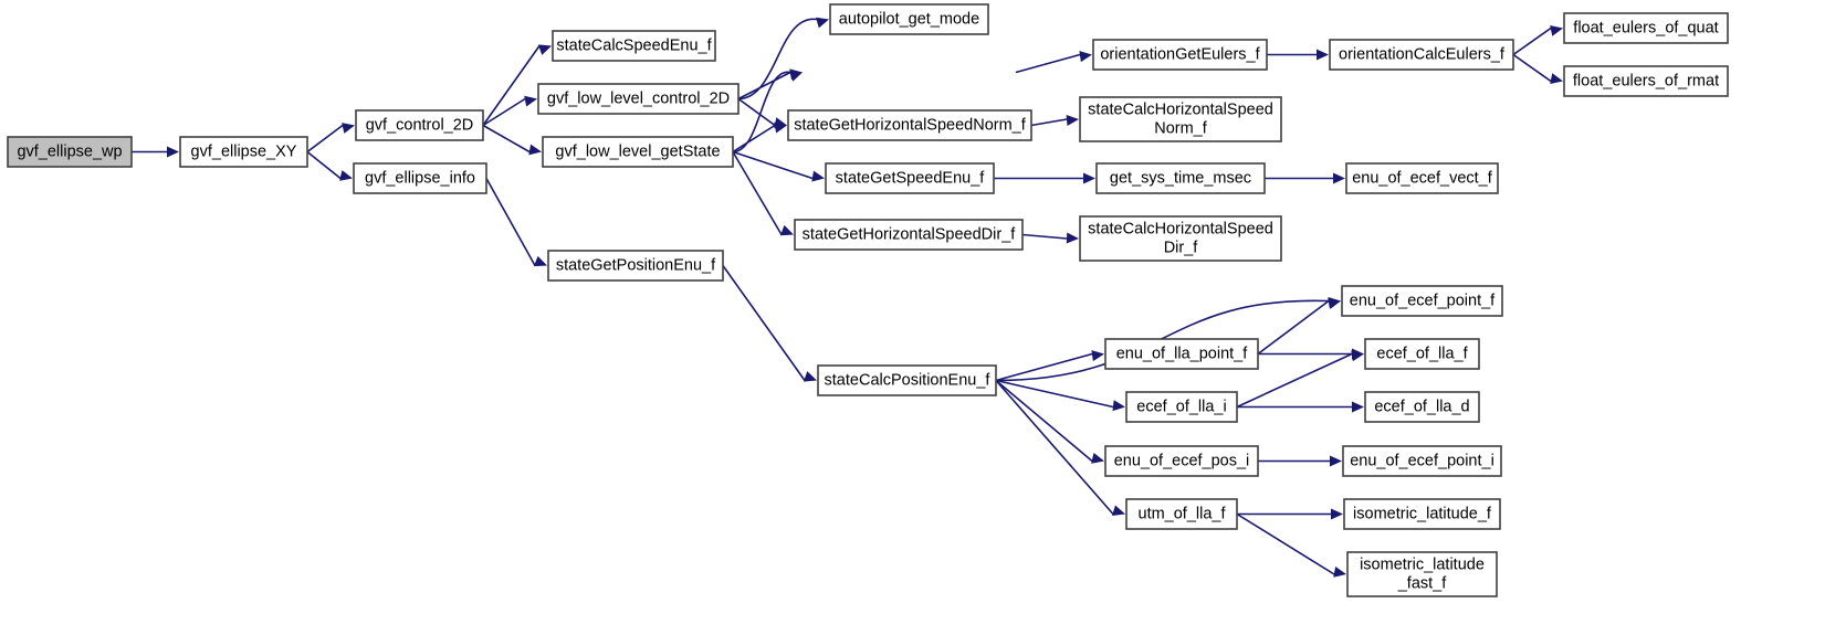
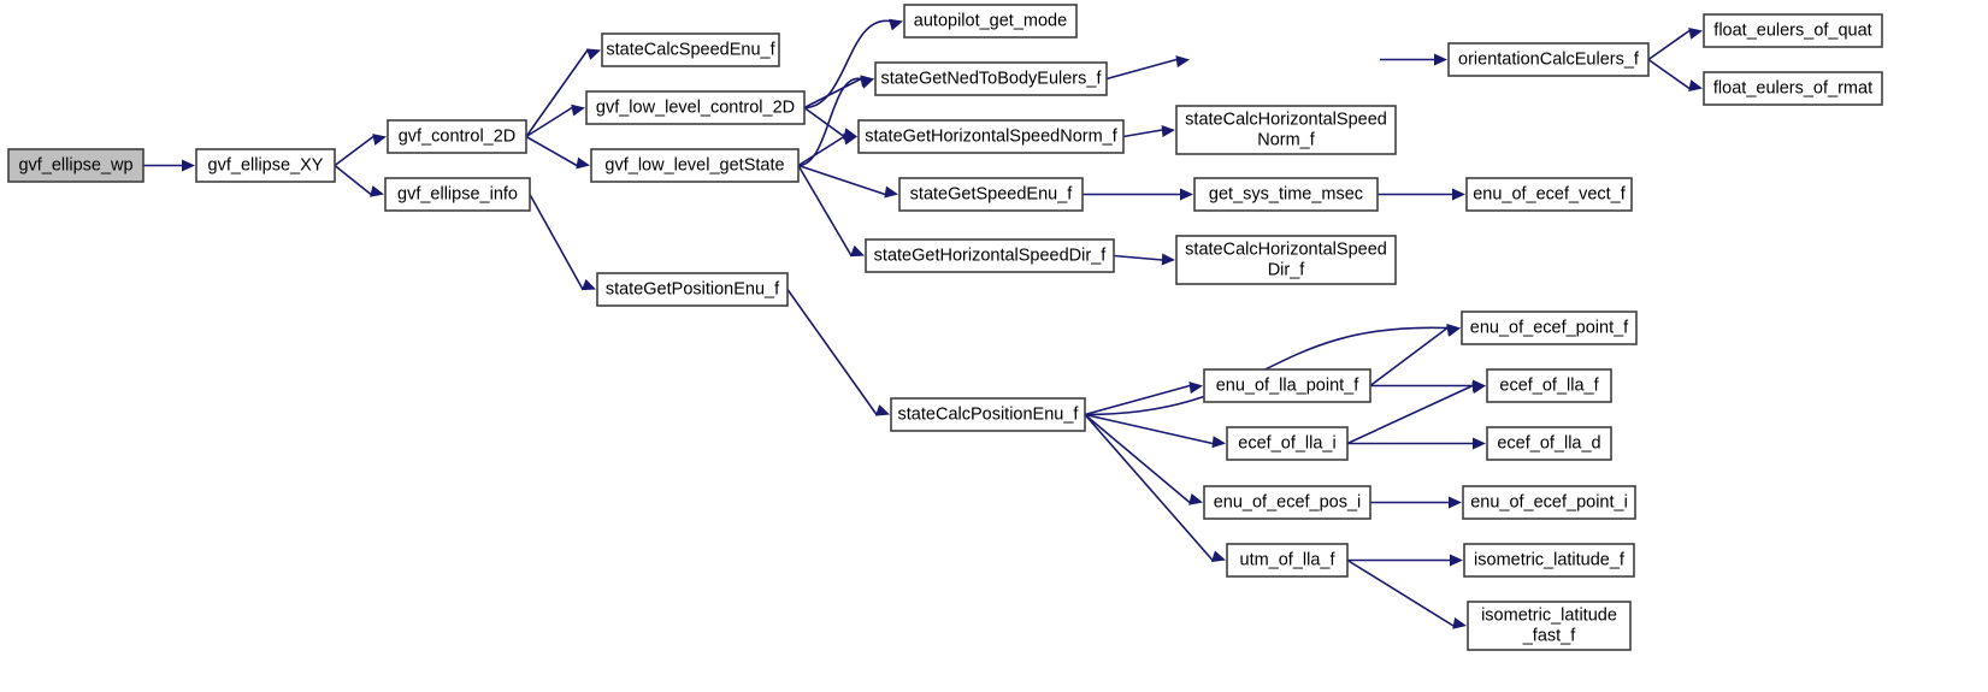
  gvf_ellipse_wp
  gvf_ellipse_XY
  gvf_control_2D
  gvf_ellipse_info
  stateCalcSpeedEnu_f
  gvf_low_level_control_2D
  gvf_low_level_getState
  stateGetPositionEnu_f
  autopilot_get_mode
+ stateGetNedToBodyEulers_f
  stateGetHorizontalSpeedNorm_f
  stateGetSpeedEnu_f
  stateGetHorizontalSpeedDir_f
  stateCalcPositionEnu_f
- orientationGetEulers_f
  stateCalcHorizontalSpeed
  Norm_f
  get_sys_time_msec
  stateCalcHorizontalSpeed
  Dir_f
  enu_of_lla_point_f
  ecef_of_lla_i
  enu_of_ecef_pos_i
  utm_of_lla_f
  orientationCalcEulers_f
  enu_of_ecef_vect_f
  enu_of_ecef_point_f
  ecef_of_lla_f
  ecef_of_lla_d
  enu_of_ecef_point_i
  isometric_latitude_f
  isometric_latitude
  _fast_f
  float_eulers_of_quat
  float_eulers_of_rmat
